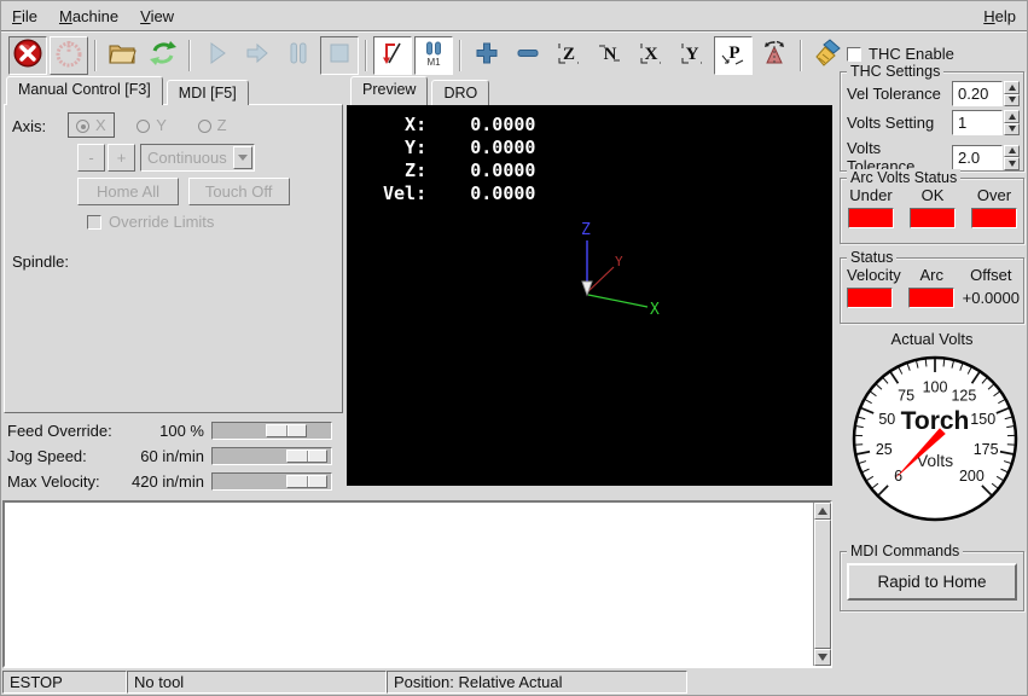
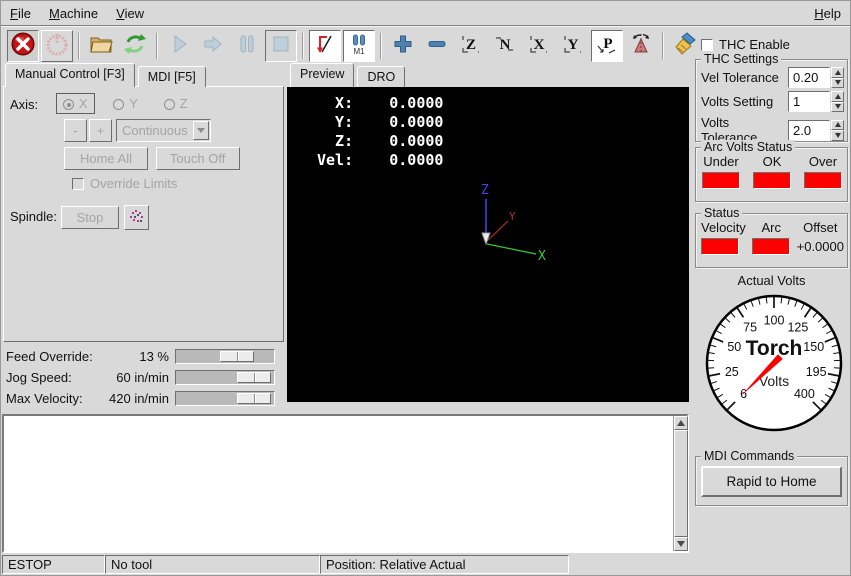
  File
  Machine
  View
  Help
  M1
  Z
  N
  X
  Y
  P
  Manual Control [F3]
  MDI [F5]
  Axis:
  X Y Z
  -
  +
  Continuous
  Home All Touch Off
  Override Limits
  Spindle:
+ Stop
  Feed Override:
- 100 %
+ 13 %
  Jog Speed:
  60 in/min
  Max Velocity:
  420 in/min
  Preview
  DRO
  X: 0.0000
  Y: 0.0000
  Z: 0.0000
  Vel: 0.0000
  Z
  Y
  X
  ESTOP
  No tool
  Position: Relative Actual
  THC Enable
  THC Settings
  Vel Tolerance
  0.20
  Volts Setting
  1
  Volts Tolerance
  2.0
  Arc Volts Status
  Under
  OK
  Over
  Status
  Velocity
  Arc
  Offset
  +0.0000
  Actual Volts
  6
  25
  50
  75
  100
  125
  150
- 175
+ 195
- 200
+ 400
  Torch
  Volts
  MDI Commands
  Rapid to Home
